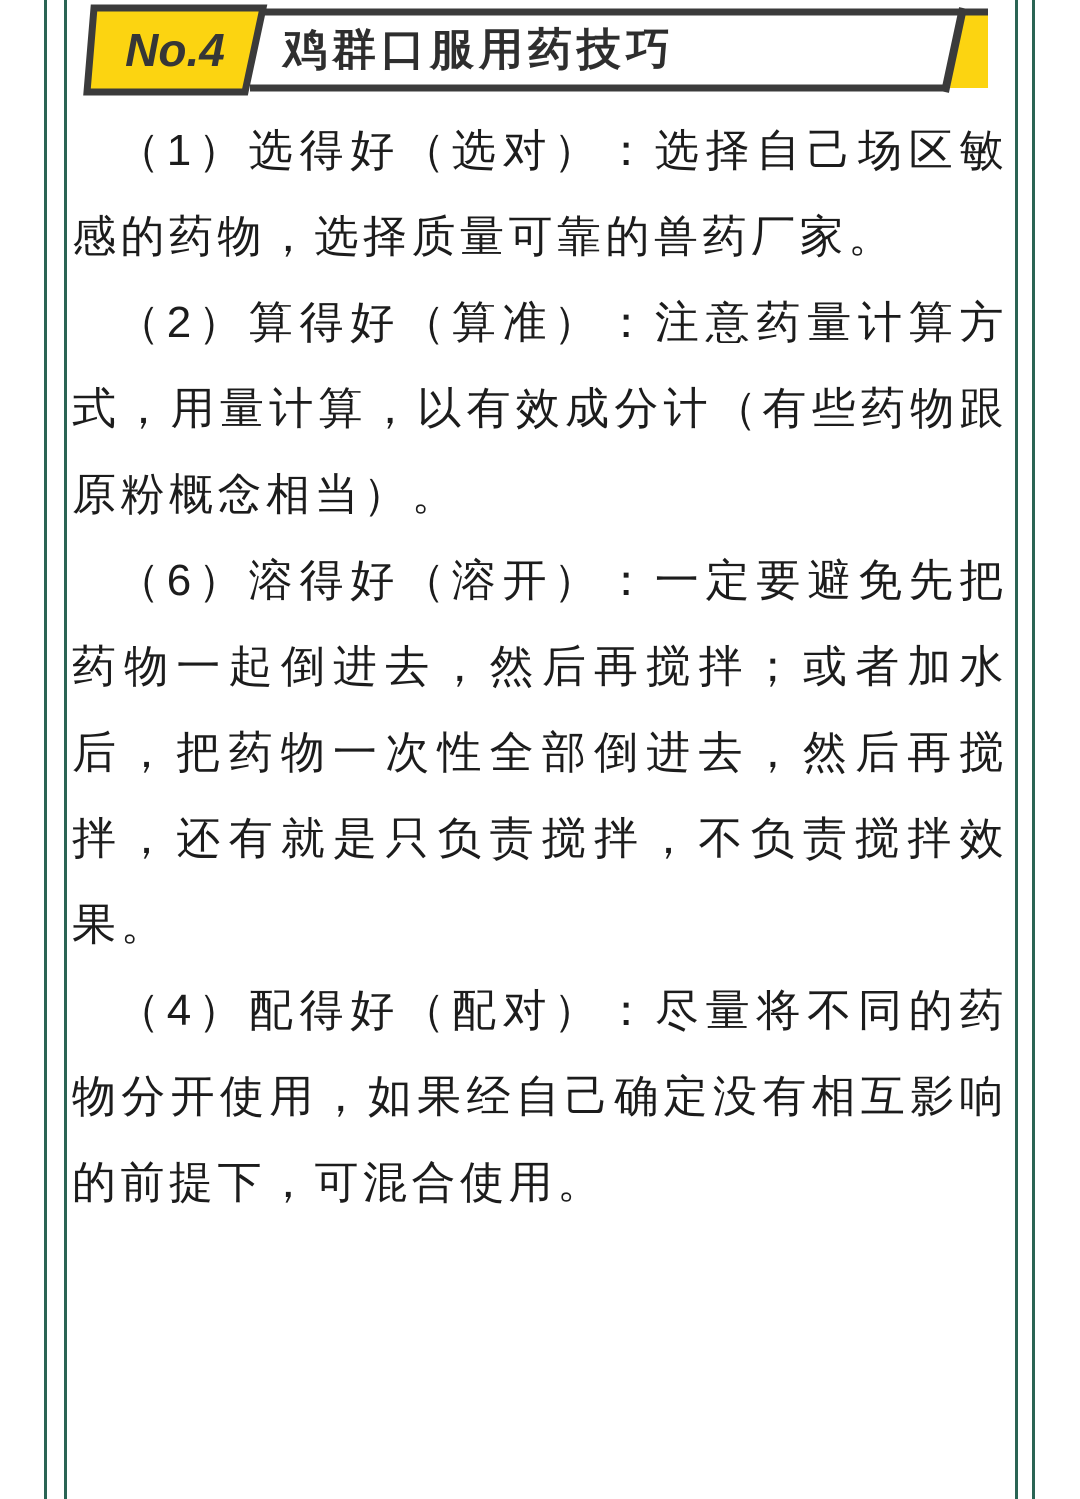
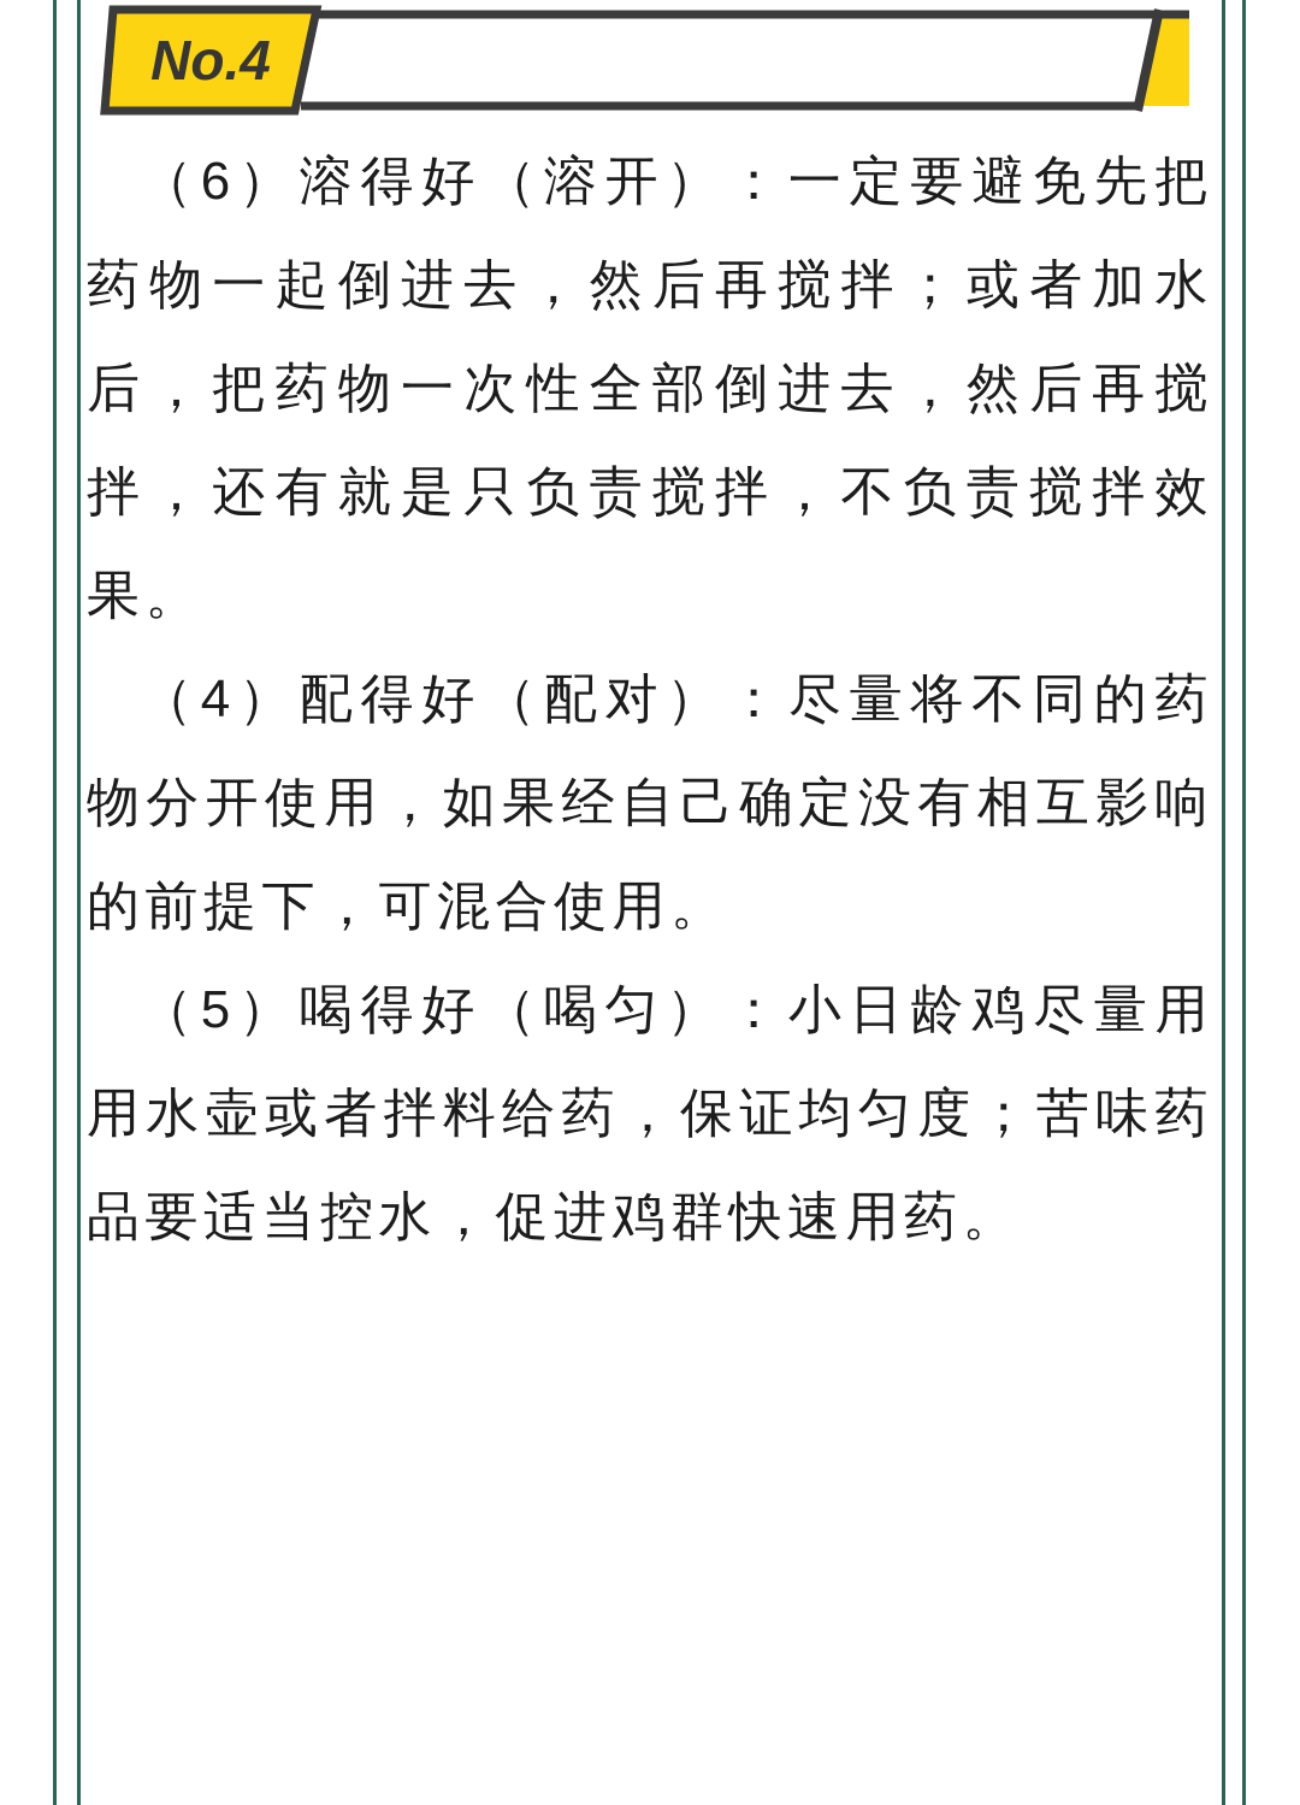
  No.4
- 鸡群口服用药技巧
- （1）选得好（选对）：选择自己场区敏感的药物，选择质量可靠的兽药厂家。
- （2）算得好（算准）：注意药量计算方式，用量计算，以有效成分计（有些药物跟原粉概念相当）。
  （6）溶得好（溶开）：一定要避免先把药物一起倒进去，然后再搅拌；或者加水后，把药物一次性全部倒进去，然后再搅拌，还有就是只负责搅拌，不负责搅拌效果。
  （4）配得好（配对）：尽量将不同的药物分开使用，如果经自己确定没有相互影响的前提下，可混合使用。
+ （5）喝得好（喝匀）：小日龄鸡尽量用用水壶或者拌料给药，保证均匀度；苦味药品要适当控水，促进鸡群快速用药。
